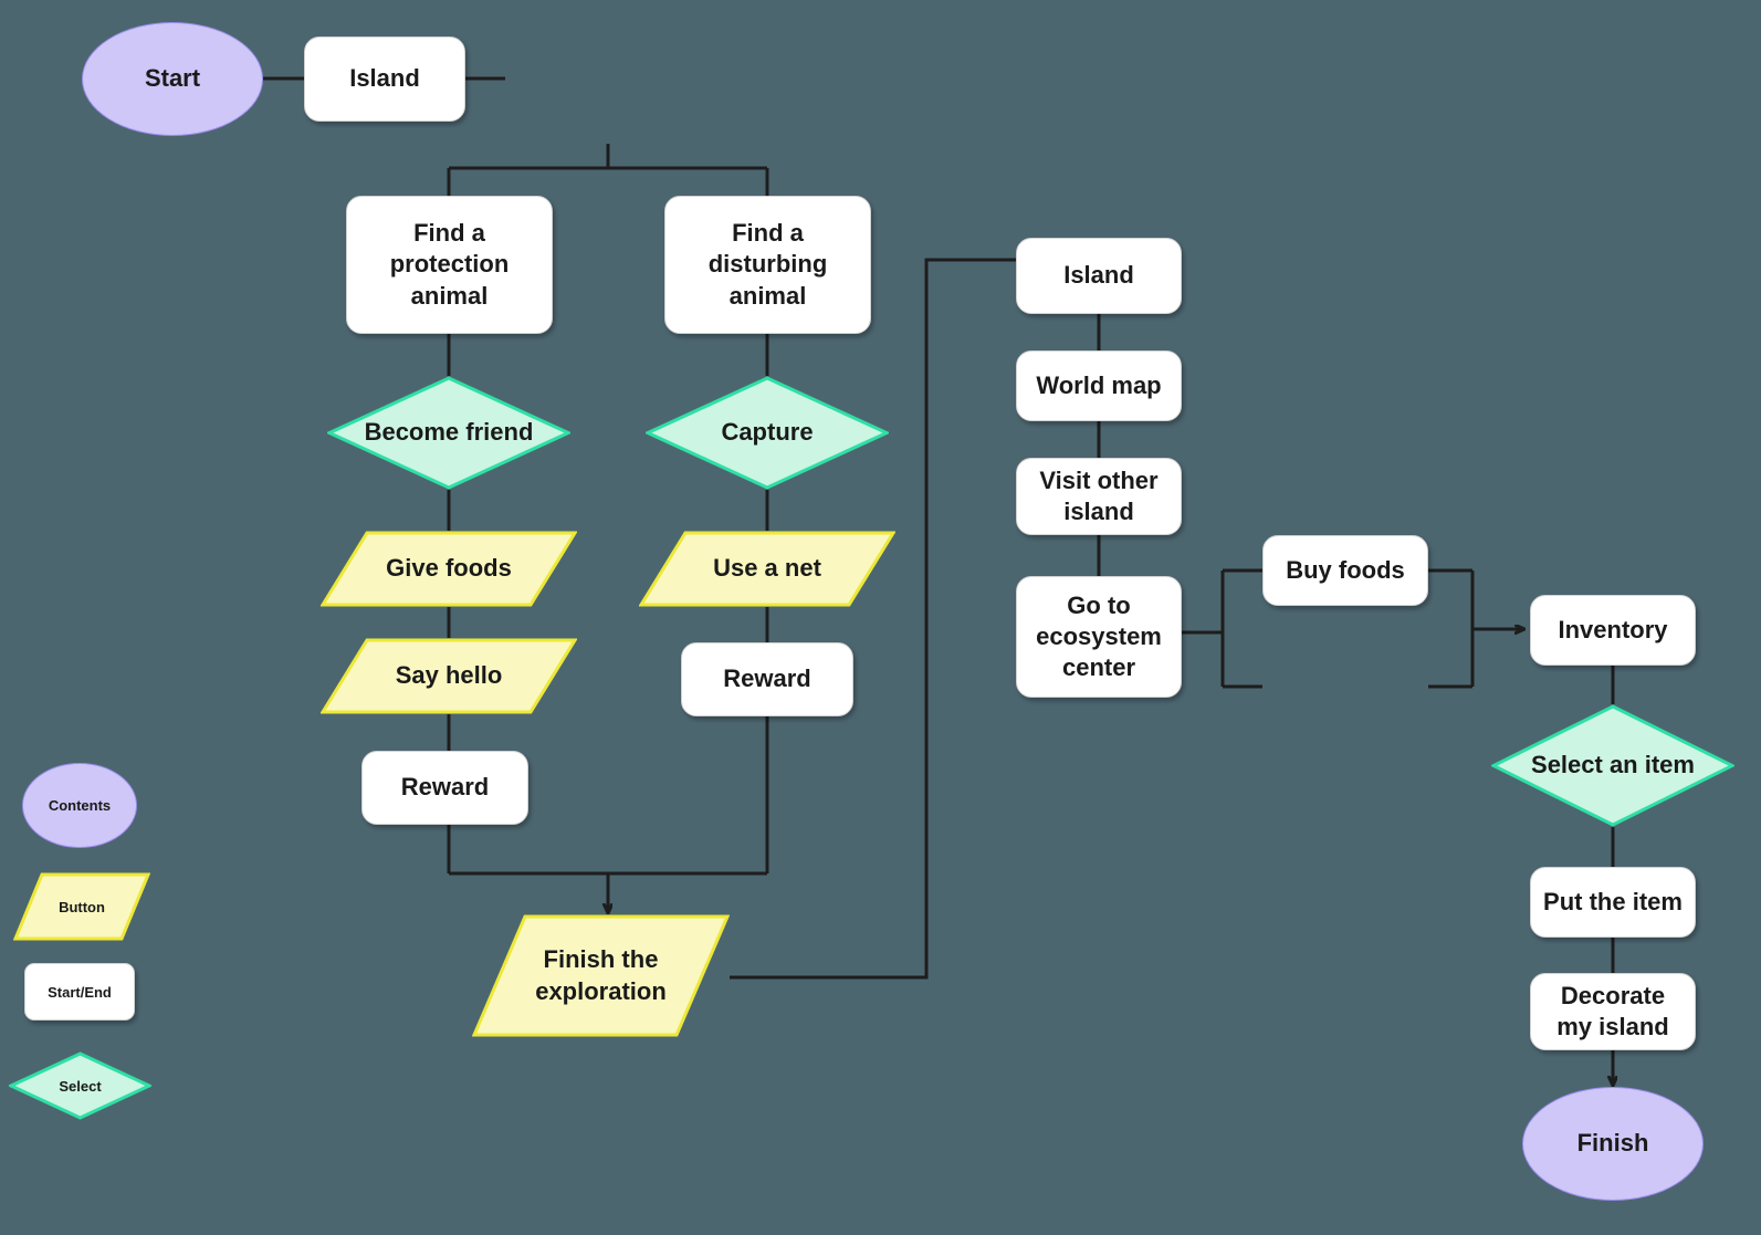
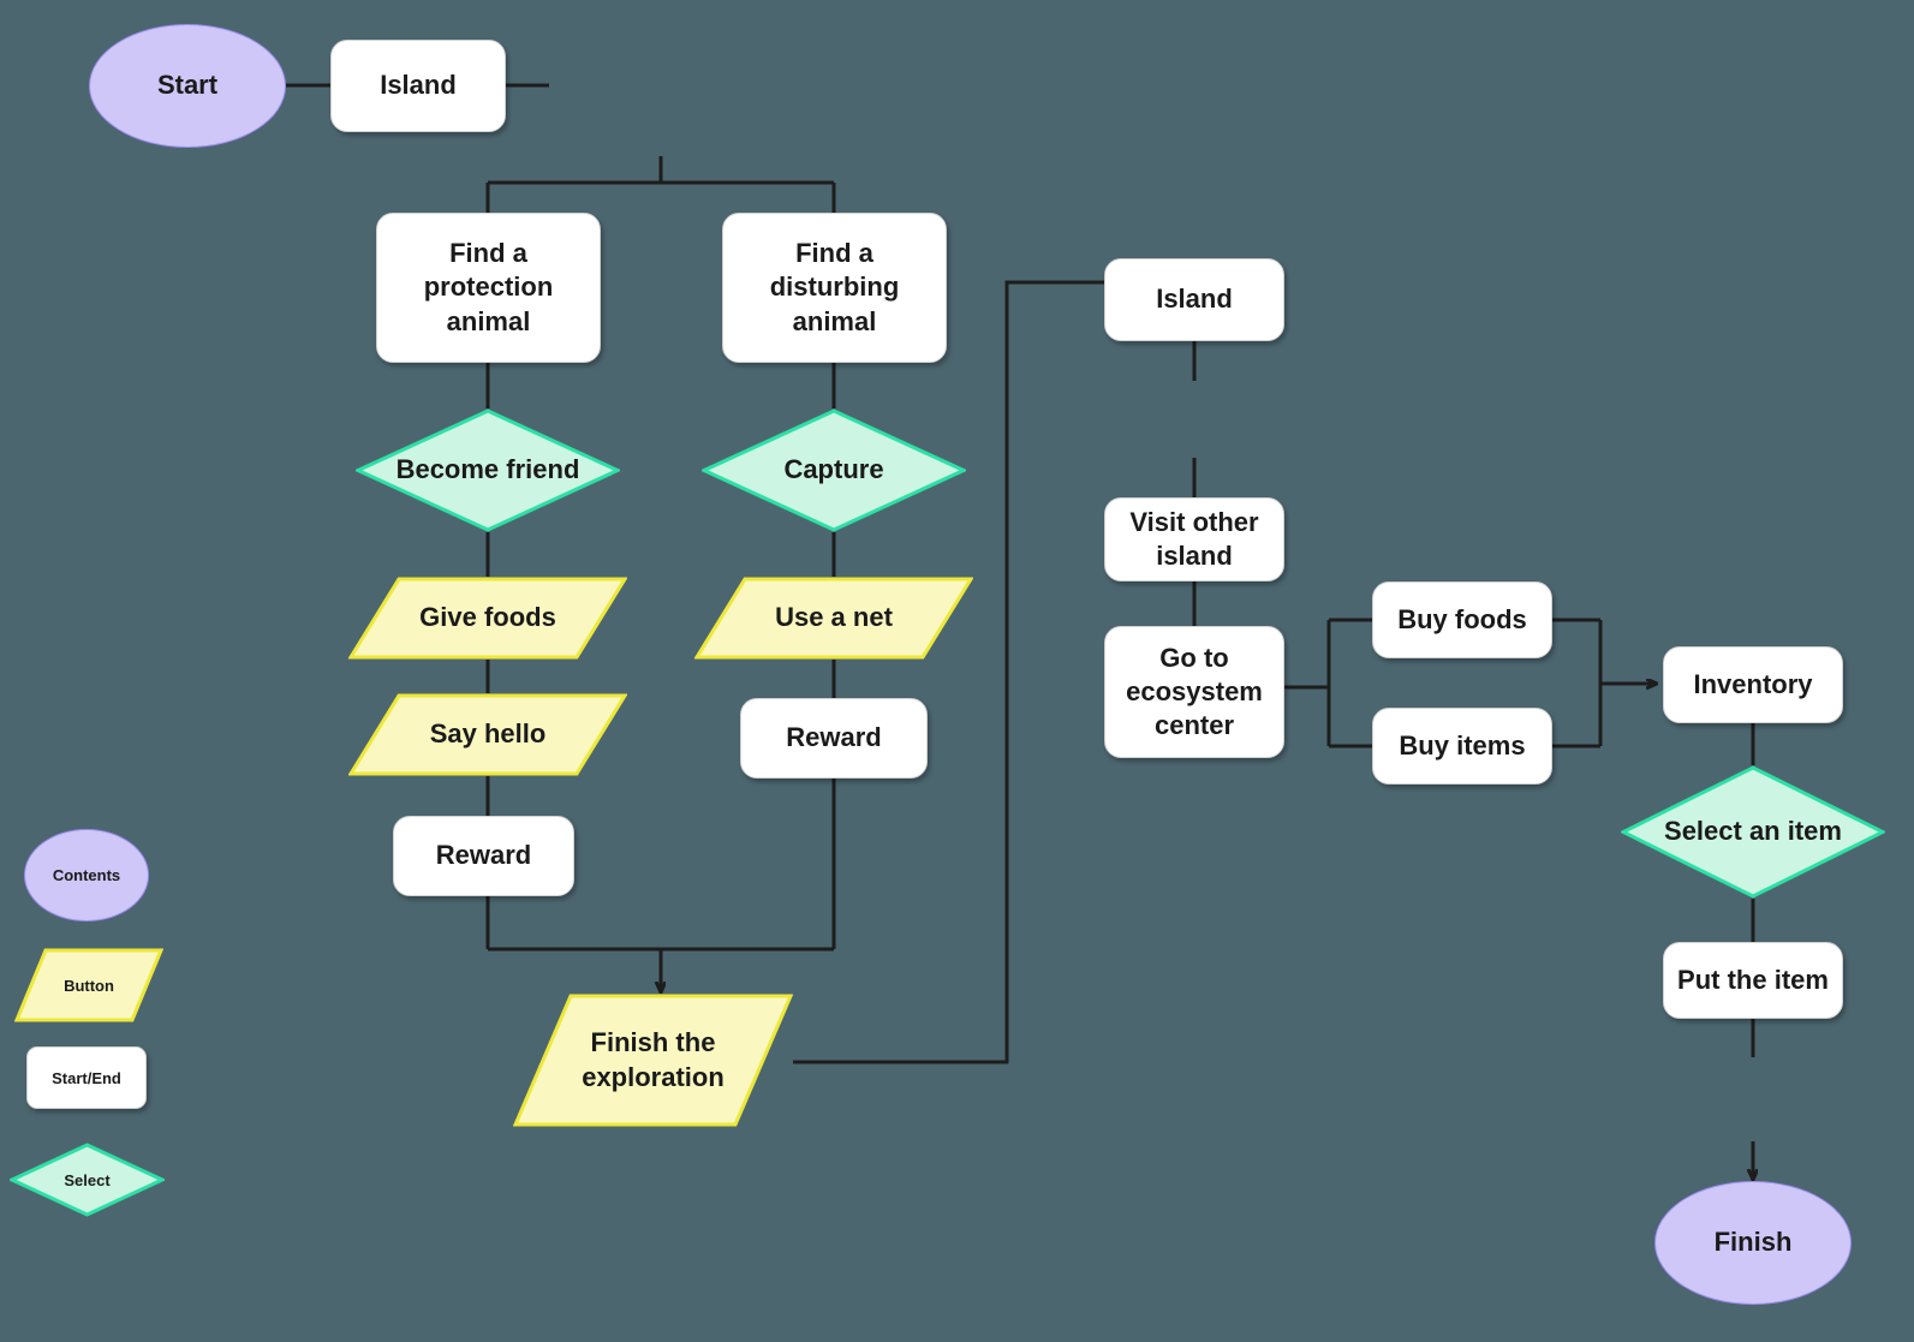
  Start
  Island
  Find a
  protection
  animal
  Find a
  disturbing
  animal
  Become friend
  Capture
  Give foods
  Use a net
  Say hello
  Reward
  Reward
  Finish the
  exploration
  Island
- World map
  Visit other
  island
  Go to
  ecosystem
  center
  Buy foods
+ Buy items
  Inventory
  Select an item
  Put the item
- Decorate
- my island
  Finish
  Contents
  Button
  Start/End
  Select
